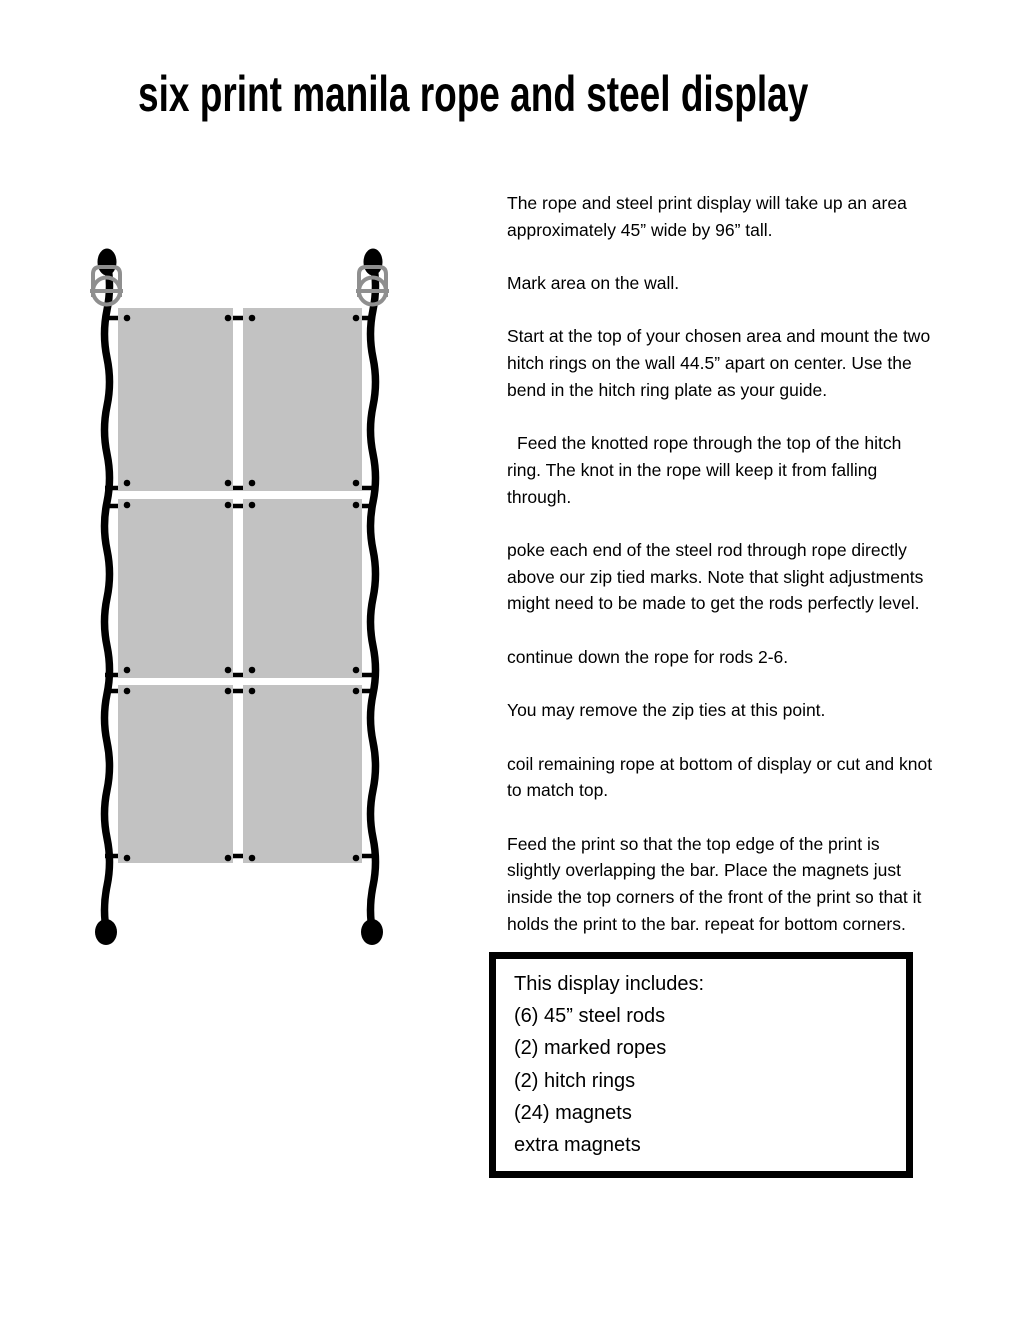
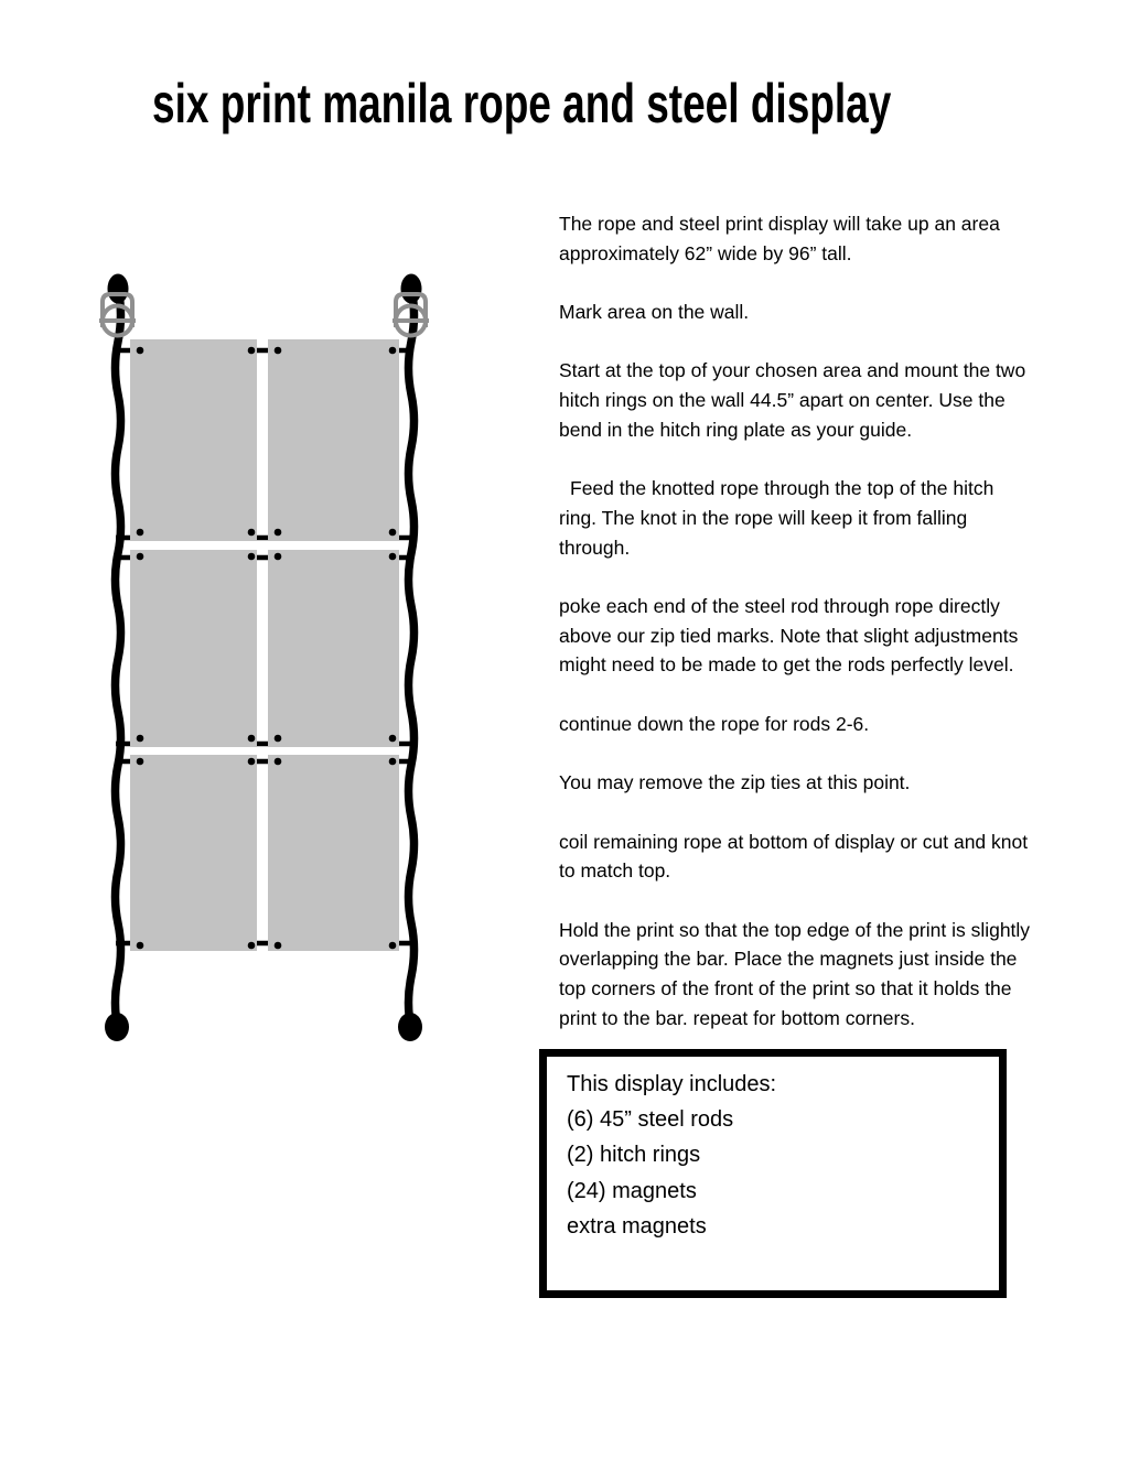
  six print manila rope and steel display
- The rope and steel print display will take up an area approximately 45” wide by 96” tall.
+ The rope and steel print display will take up an area approximately 62” wide by 96” tall.
  Mark area on the wall.
  Start at the top of your chosen area and mount the two hitch rings on the wall 44.5” apart on center. Use the bend in the hitch ring plate as your guide.
  Feed the knotted rope through the top of the hitch ring. The knot in the rope will keep it from falling through.
  poke each end of the steel rod through rope directly above our zip tied marks. Note that slight adjustments might need to be made to get the rods perfectly level.
  continue down the rope for rods 2-6.
  You may remove the zip ties at this point.
  coil remaining rope at bottom of display or cut and knot to match top.
- Feed the print so that the top edge of the print is slightly overlapping the bar. Place the magnets just inside the top corners of the front of the print so that it holds the print to the bar. repeat for bottom corners.
+ Hold the print so that the top edge of the print is slightly overlapping the bar. Place the magnets just inside the top corners of the front of the print so that it holds the print to the bar. repeat for bottom corners.
  This display includes:
  (6) 45” steel rods
- (2) marked ropes
  (2) hitch rings
  (24) magnets
  extra magnets
